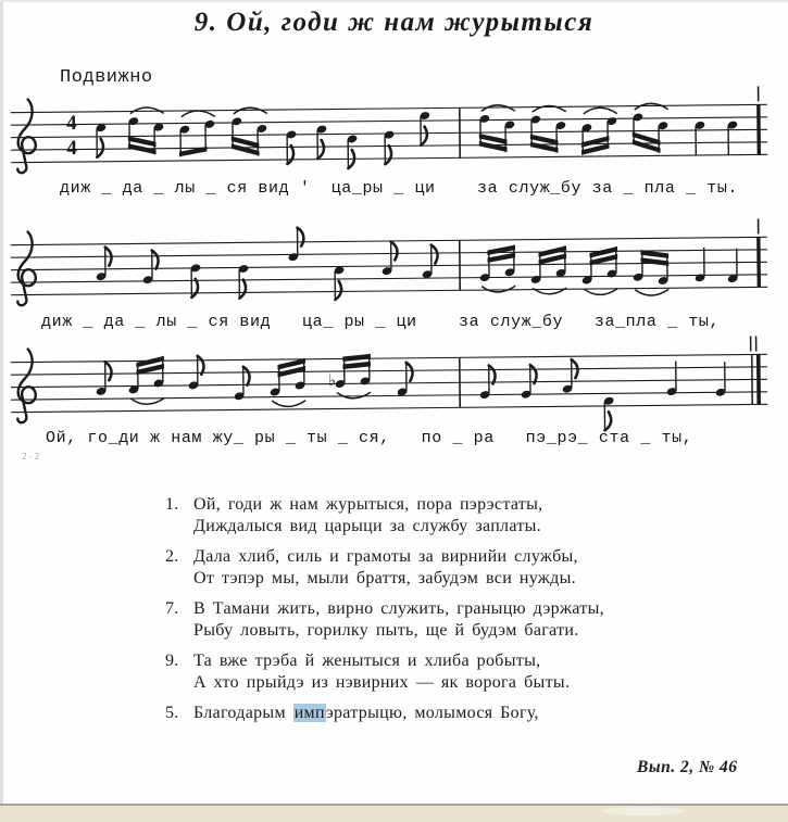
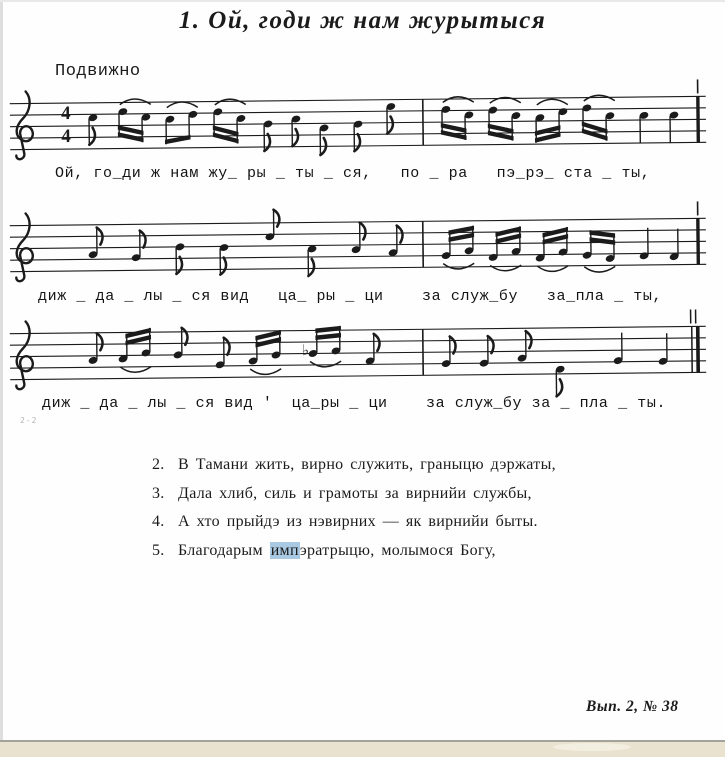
- 9. Ой, годи ж нам журытыся
+ 1. Ой, годи ж нам журытыся
  Подвижно
  4
  4
- диж _ да _ лы _ ся вид ' ца_ры _ ци за служ_бу за _ пла _ ты.
+ Ой, го_ди ж нам жу_ ры _ ты _ ся, по _ ра пэ_рэ_ ста _ ты,
  диж _ да _ лы _ ся вид ца_ ры _ ци за служ_бу за_пла _ ты,
  ♭
- Ой, го_ди ж нам жу_ ры _ ты _ ся, по _ ра пэ_рэ_ ста _ ты,
+ диж _ да _ лы _ ся вид ' ца_ры _ ци за служ_бу за _ пла _ ты.
  2-2
- 1.
- Ой, годи ж нам журытыся, пора пэрэстаты,
- Диждалыся вид царыци за службу заплаты.
  2.
- Дала хлиб, силь и грамоты за вирнийи службы,
+ В Тамани жить, вирно служить, граныцю дэржаты,
- От тэпэр мы, мыли браття, забудэм вси нужды.
- 7.
+ 3.
- В Тамани жить, вирно служить, граныцю дэржаты,
+ Дала хлиб, силь и грамоты за вирнийи службы,
- Рыбу ловыть, горилку пыть, ще й будэм багати.
- 9.
+ 4.
- Та вже трэба й женытыся и хлиба робыты,
- А хто прыйдэ из нэвирних — як ворога быты.
+ А хто прыйдэ из нэвирних — як вирнийи быты.
  5.
  Благодарым импэратрыцю, молымося Богу,
- Вып. 2, № 46
+ Вып. 2, № 38
